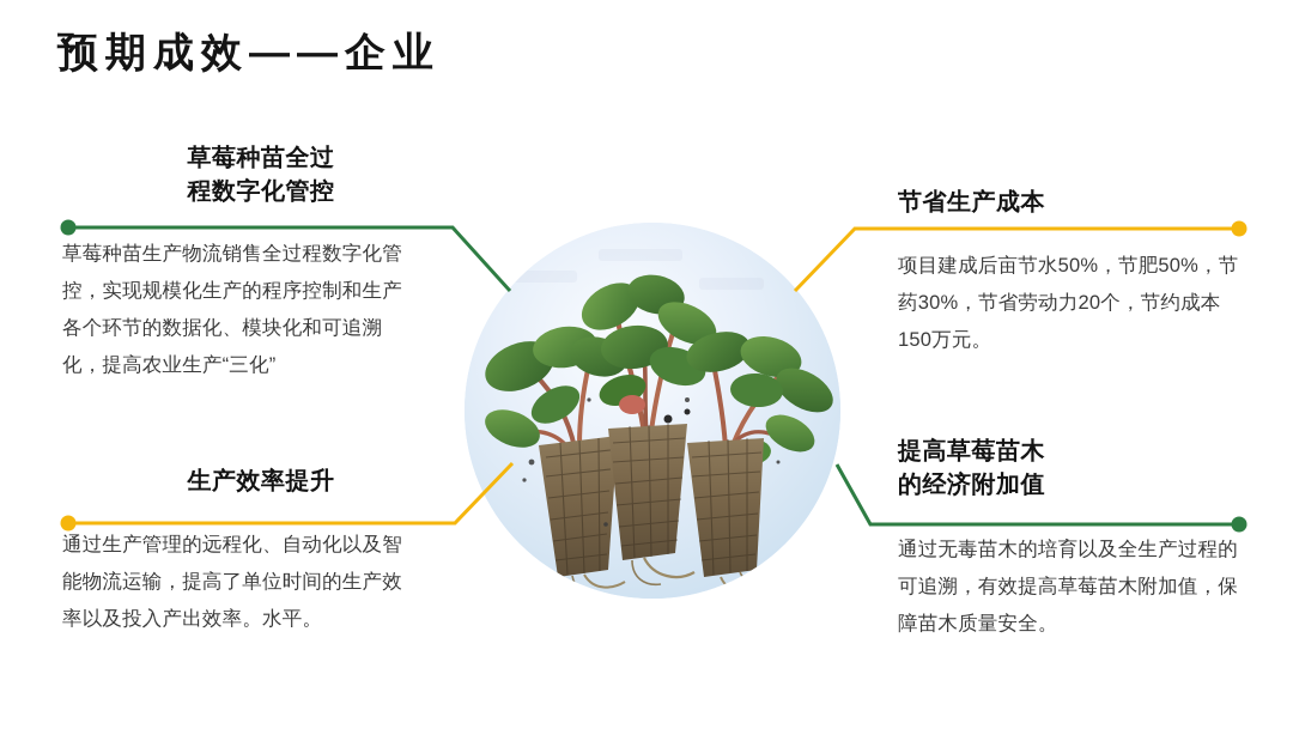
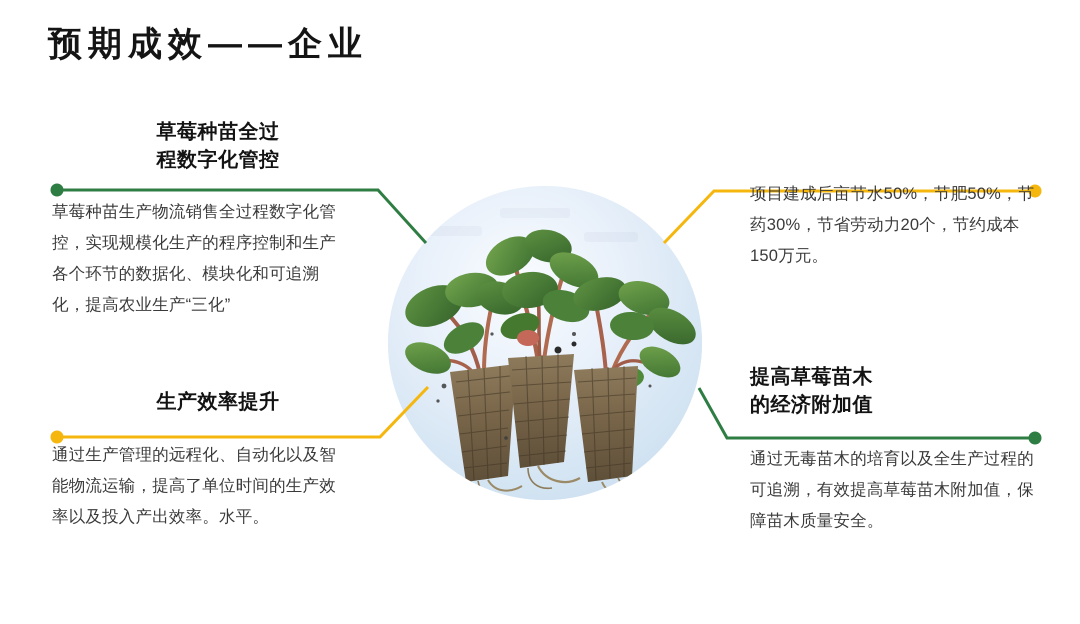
  预期成效——企业
  草莓种苗全过
  程数字化管控
  草莓种苗生产物流销售全过程数字化管控，实现规模化生产的程序控制和生产各个环节的数据化、模块化和可追溯化，提高农业生产“三化”
  生产效率提升
  通过生产管理的远程化、自动化以及智能物流运输，提高了单位时间的生产效率以及投入产出效率。水平。
- 节省生产成本
  项目建成后亩节水50%，节肥50%，节药30%，节省劳动力20个，节约成本150万元。
  提高草莓苗木
  的经济附加值
  通过无毒苗木的培育以及全生产过程的可追溯，有效提高草莓苗木附加值，保障苗木质量安全。
